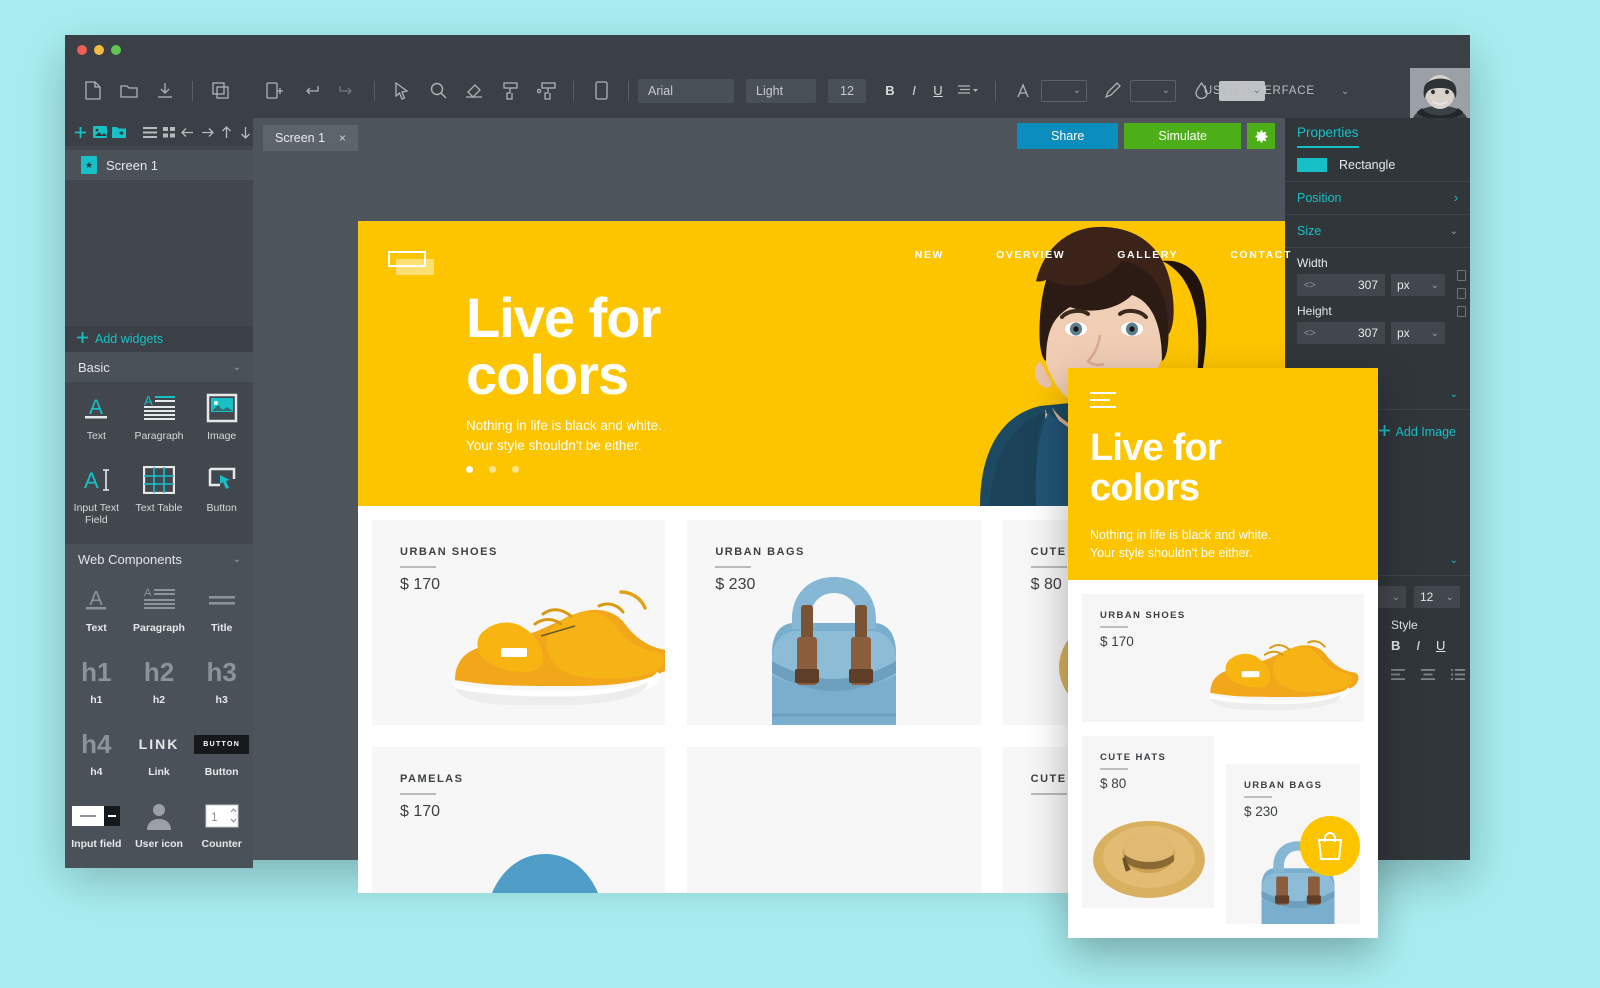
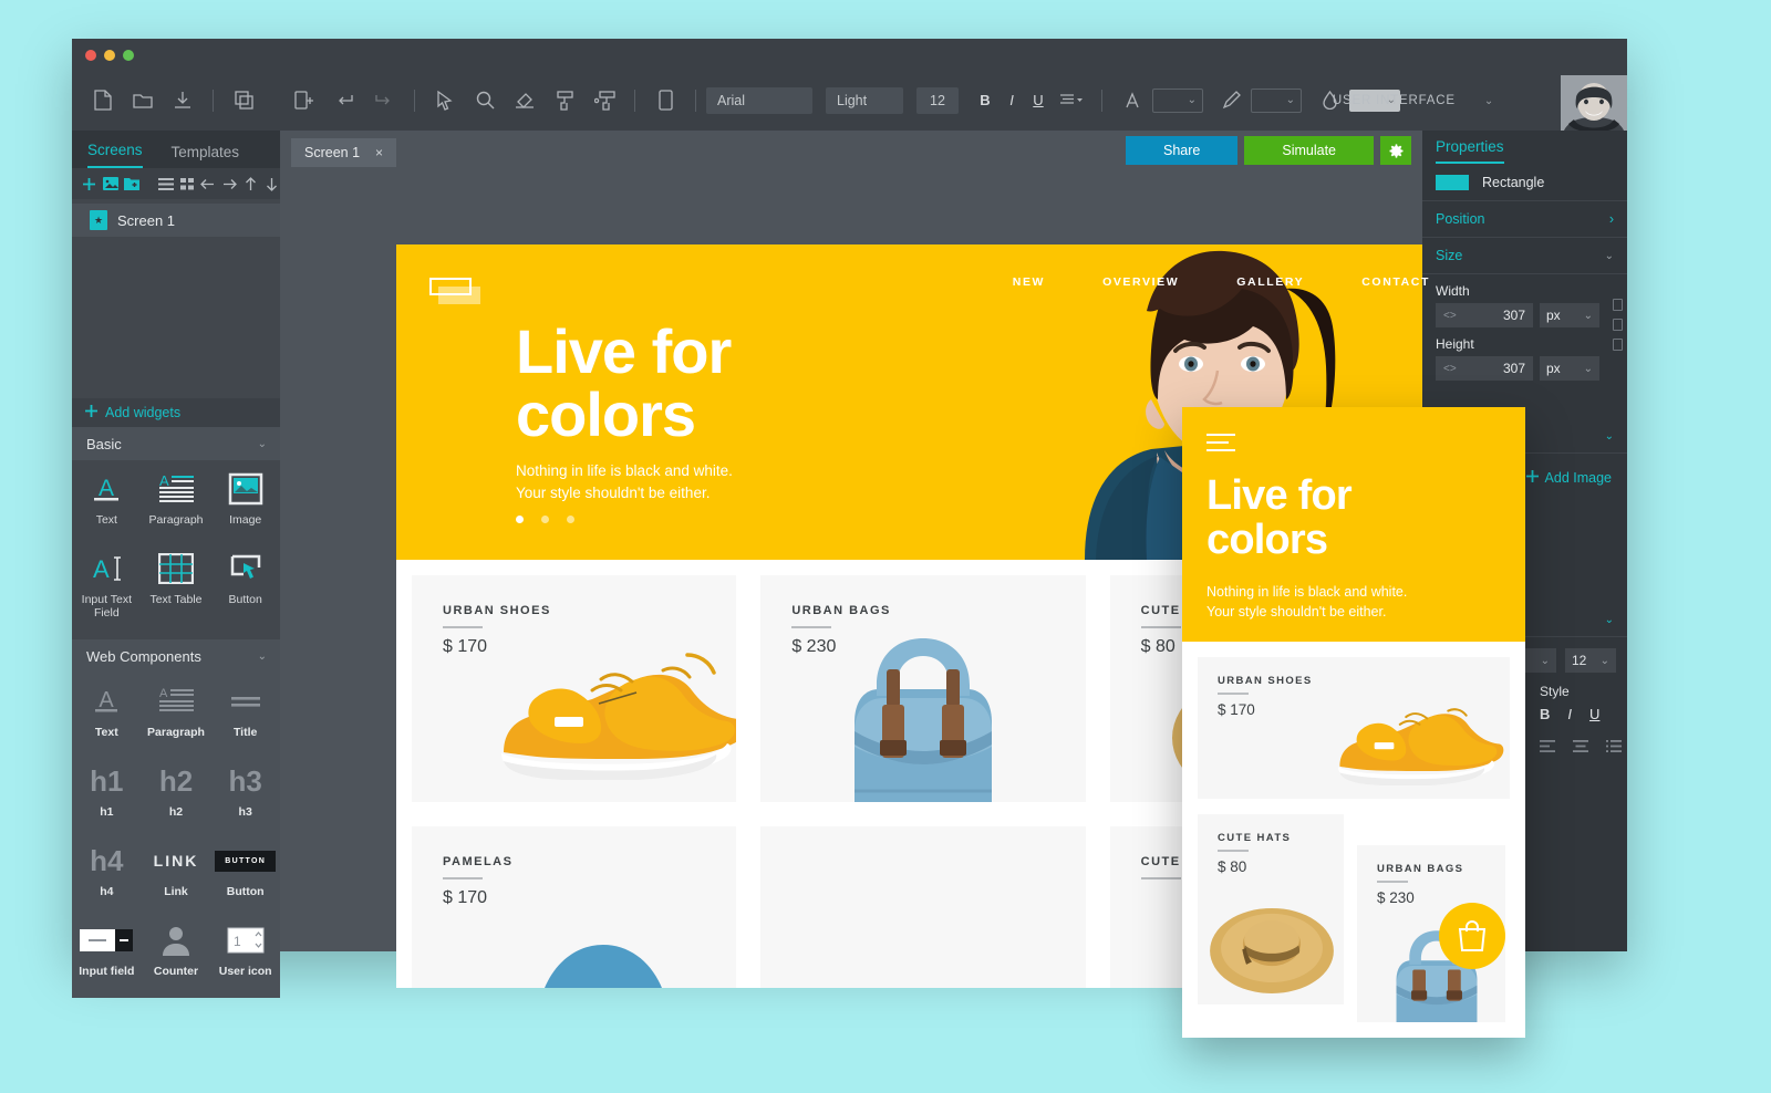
  Arial
  Light
  12
  B
  I
  U
  ⌄
  ⌄
  ⌄
  USER INTERFACE
  ⌄
+ Screens
+ Templates
  Screen 1
  Add widgets
  Basic
  ⌄
  A
  Text
  A
  Paragraph
  Image
  A
  Input Text Field
  Text Table
  Button
  Web Components
  ⌄
  A
  Text
  A
  Paragraph
  Title
  h1
  h1
  h2
  h2
  h3
  h3
  h4
  h4
  LINK
  Link
  Button
  Input field
- User icon
+ Counter
  1
- Counter
+ User icon
  Screen 1
  ×
  Share
  Simulate
  NEW
  OVERVIEW
  GALLERY
  CONTACT
  Live for
  colors
  Nothing in life is black and white.
  Your style shouldn't be either.
  URBAN SHOES
  $ 170
  URBAN BAGS
  $ 230
  $ 80
  PAMELAS
  $ 170
  Properties
  Rectangle
  Position
  ›
  Size
  ⌄
  Width
  <>
  307
  px
  ⌄
  Height
  <>
  307
  px
  ⌄
  ⌄
  Add Image
  ⌄
  ⌄
  12
  ⌄
  Style
  B
  I
  U
  Live for
  colors
  Nothing in life is black and white.
  Your style shouldn't be either.
  URBAN SHOES
  $ 170
  CUTE HATS
  $ 80
  URBAN BAGS
  $ 230
